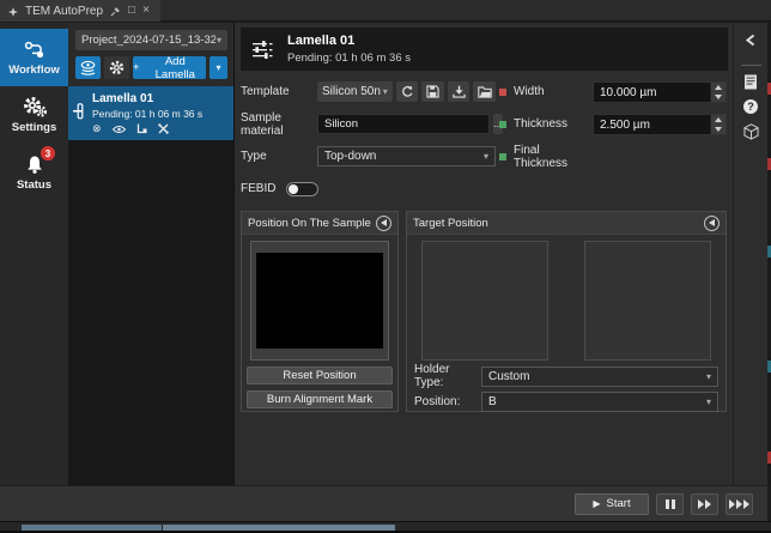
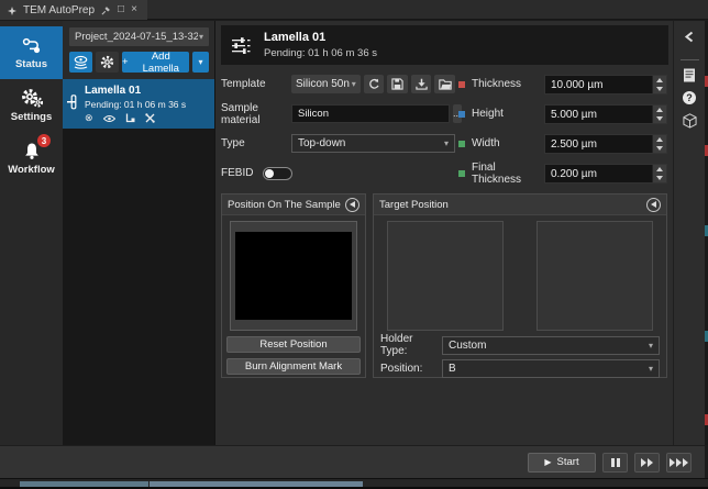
  TEM AutoPrep
  □
  ×
- Workflow
+ Status
  Settings
  3
- Status
+ Workflow
  Project_2024-07-15_13-32
  ▾
  +
  Add Lamella
  ▾
  Lamella 01
  Pending: 01 h 06 m 36 s
  ⊗
  Lamella 01
  Pending: 01 h 06 m 36 s
  Template
  Silicon 50n
  ▾
  Sample material
  Silicon
  Type
  Top-down
  ▾
  FEBID
- Width
+ Thickness
  10.000 µm
+ Height
+ 5.000 µm
- Thickness
+ Width
  2.500 µm
  Final Thickness
+ 0.200 µm
  Position On The Sample
  Reset Position
  Burn Alignment Mark
  Target Position
  Holder Type:
  Custom
  ▾
  Position:
  B
  ▾
  ?
  ▶
  Start
